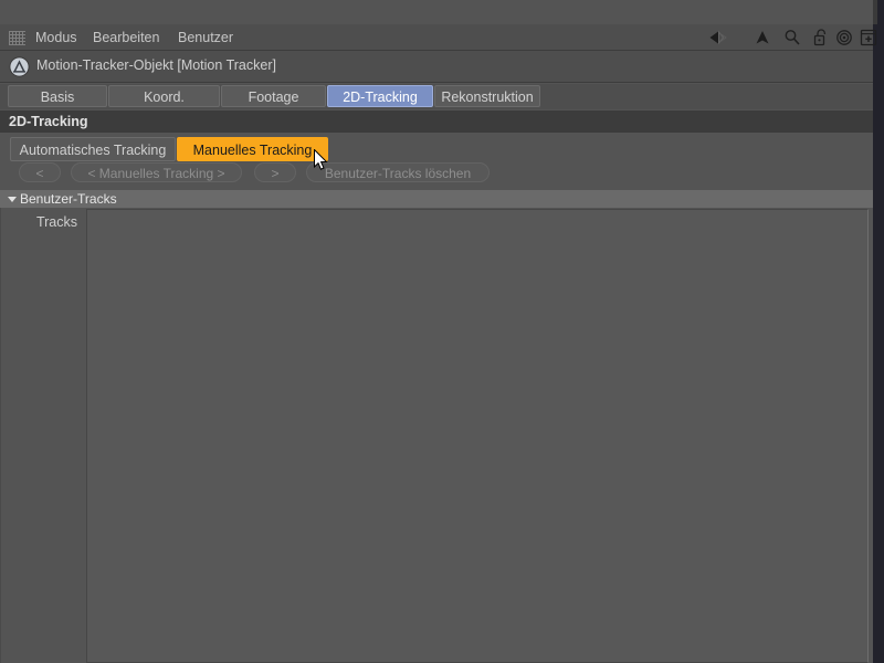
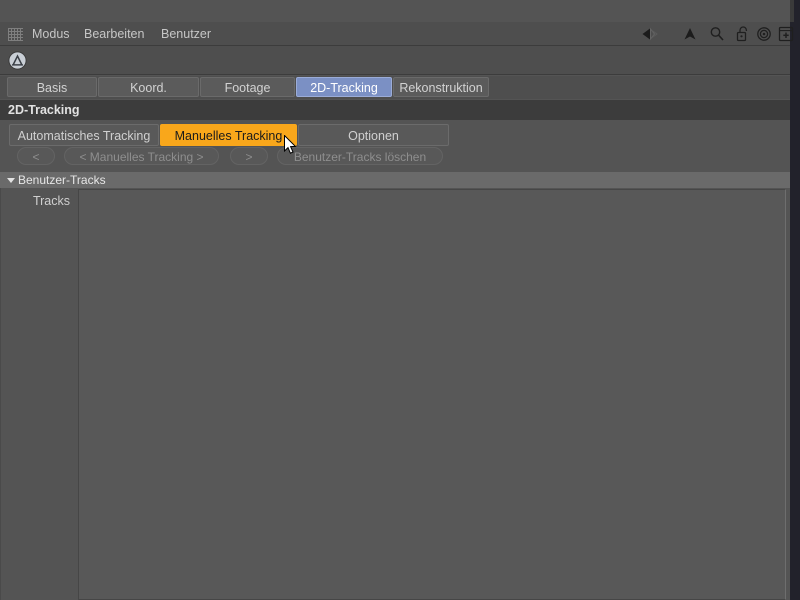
  Modus
  Bearbeiten
  Benutzer
- Motion-Tracker-Objekt [Motion Tracker]
  Basis
  Koord.
  Footage
  2D-Tracking
  Rekonstruktion
  2D-Tracking
  Automatisches Tracking
  Manuelles Tracking
+ Optionen
  <
  < Manuelles Tracking >
  >
  Benutzer-Tracks löschen
  Benutzer-Tracks
  Tracks
